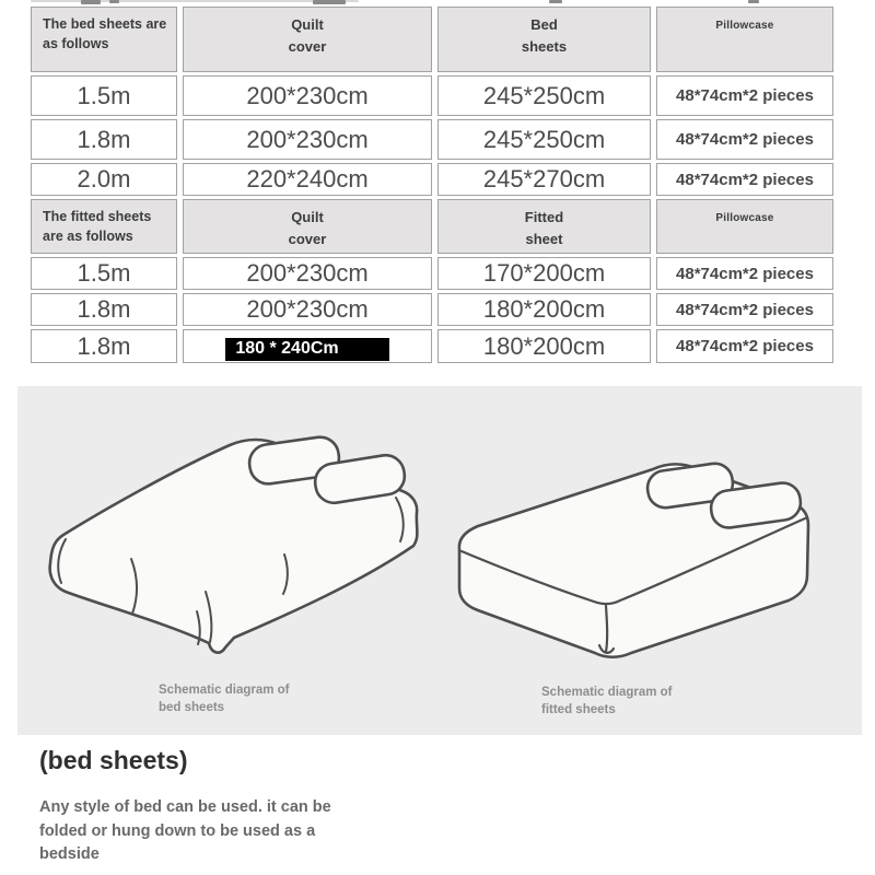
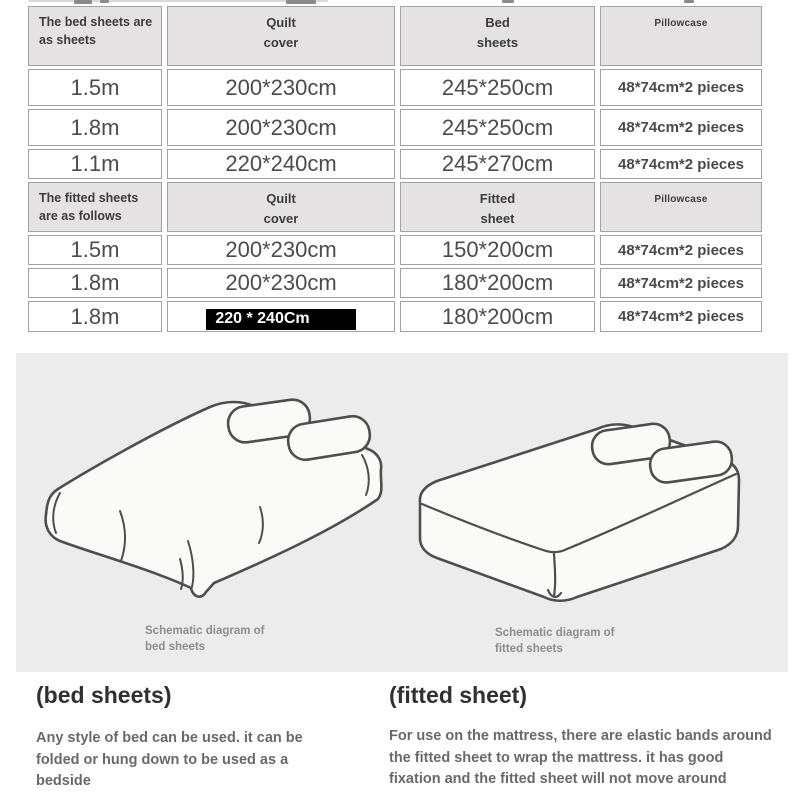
- The bed sheets are as follows	Quilt cover	Bed sheets	Pillowcase
+ The bed sheets are as sheets	Quilt cover	Bed sheets	Pillowcase
  1.5m	200*230cm	245*250cm	48*74cm*2 pieces
  1.8m	200*230cm	245*250cm	48*74cm*2 pieces
- 2.0m	220*240cm	245*270cm	48*74cm*2 pieces
+ 1.1m	220*240cm	245*270cm	48*74cm*2 pieces
  The fitted sheets are as follows	Quilt cover	Fitted sheet	Pillowcase
- 1.5m	200*230cm	170*200cm	48*74cm*2 pieces
+ 1.5m	200*230cm	150*200cm	48*74cm*2 pieces
  1.8m	200*230cm	180*200cm	48*74cm*2 pieces
- 1.8m	180 * 240Cm	180*200cm	48*74cm*2 pieces
+ 1.8m	220 * 240Cm	180*200cm	48*74cm*2 pieces
  Schematic diagram of
  bed sheets
  Schematic diagram of
  fitted sheets
  (bed sheets)
  Any style of bed can be used. it can be
  folded or hung down to be used as a
  bedside
+ (fitted sheet)
+ For use on the mattress, there are elastic bands around
+ the fitted sheet to wrap the mattress. it has good
+ fixation and the fitted sheet will not move around
